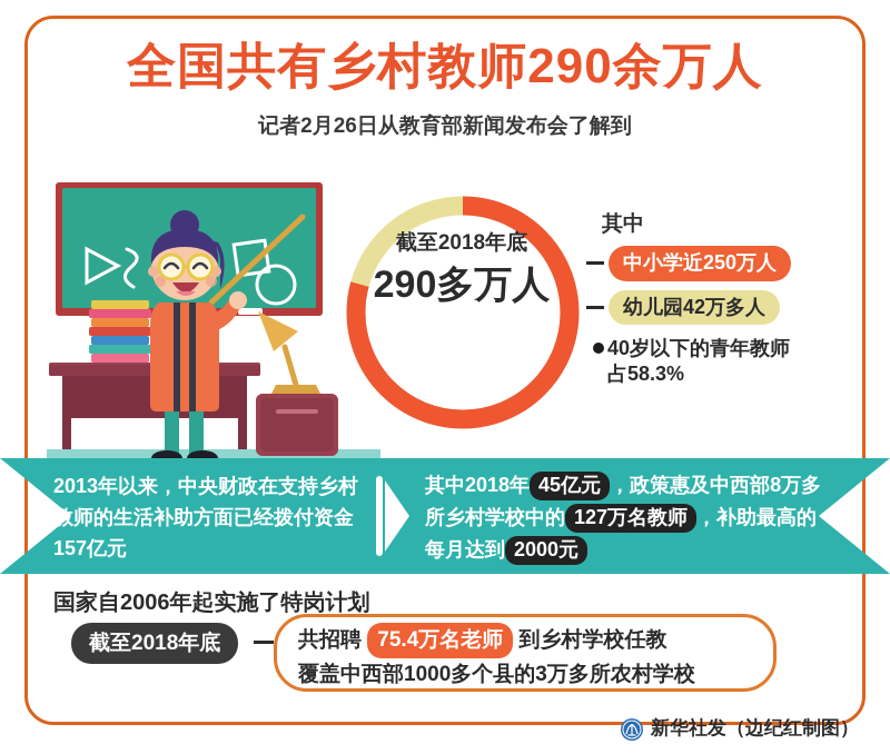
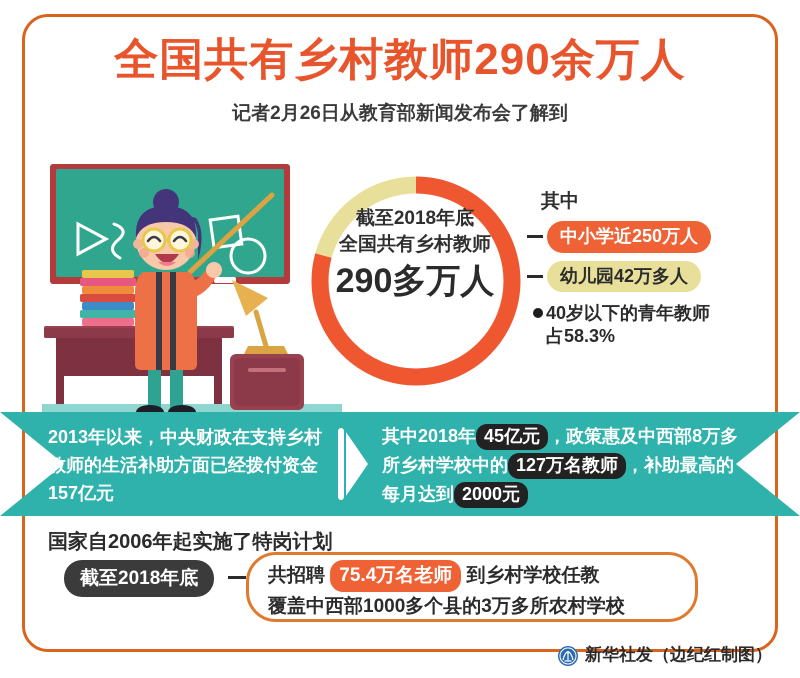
  全国共有乡村教师290余万人
  记者2月26日从教育部新闻发布会了解到
  截至2018年底
+ 全国共有乡村教师
  290多万人
  其中
  中小学近250万人
  幼儿园42万多人
  40岁以下的青年教师
  占58.3%
  2013年以来，中央财政在支持乡村教师的生活补助方面已经拨付资金157亿元
  其中2018年 45亿元 ，政策惠及中西部8万多所乡村学校中的 127万名教师 ，补助最高的每月达到 2000元
  国家自2006年起实施了特岗计划
  截至2018年底
  共招聘 75.4万名老师 到乡村学校任教
  覆盖中西部1000多个县的3万多所农村学校
  新华社发（边纪红制图）
